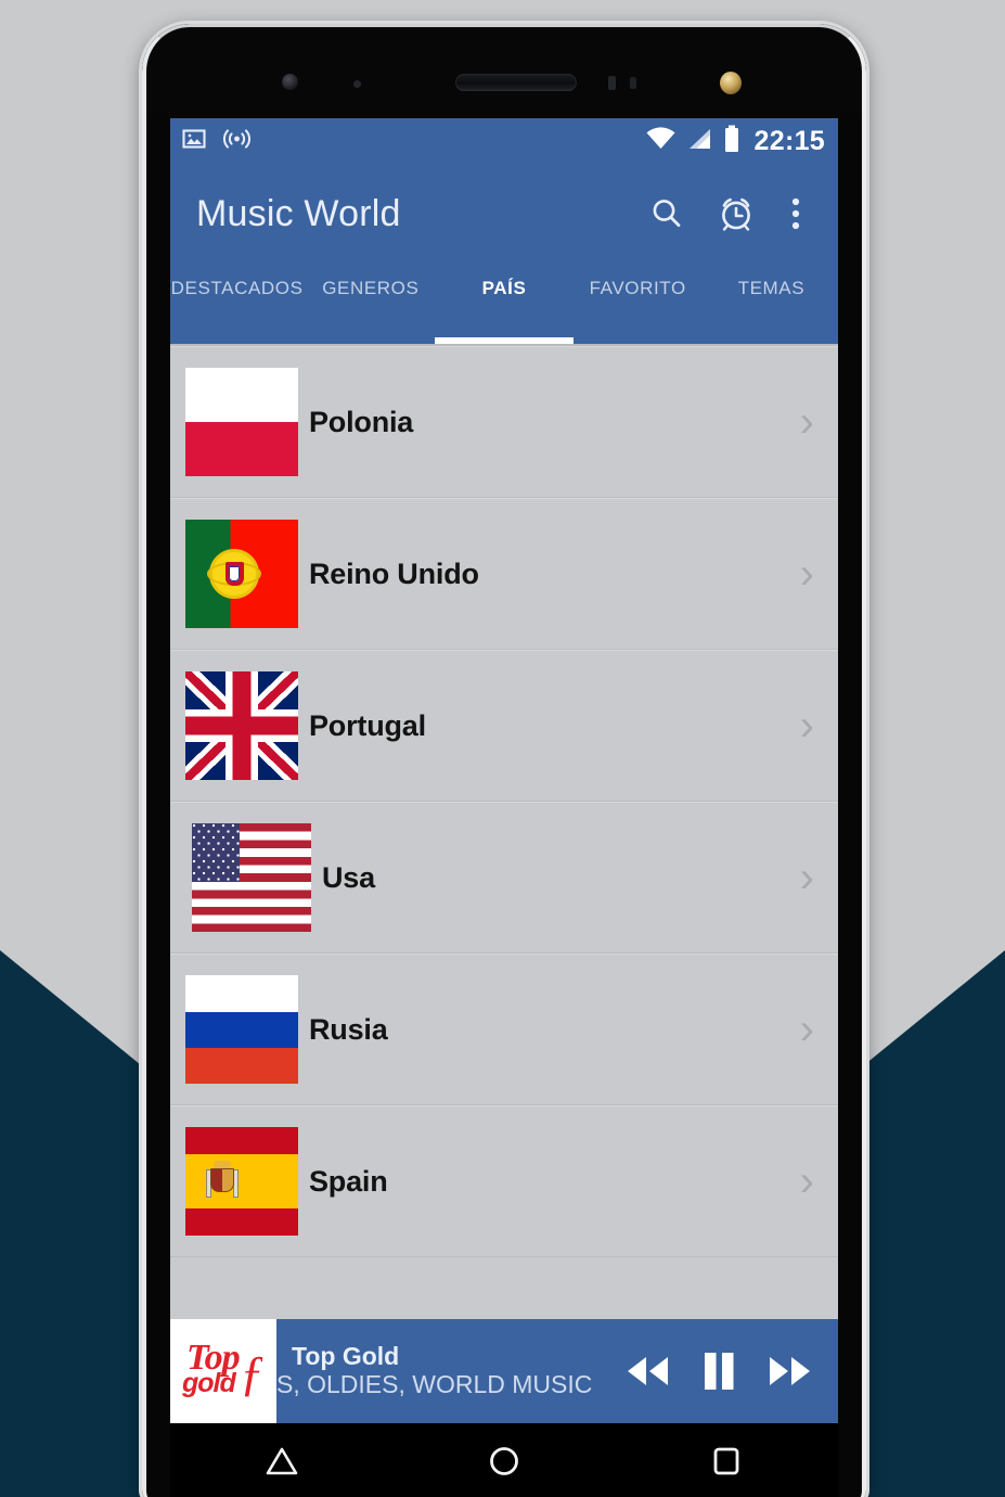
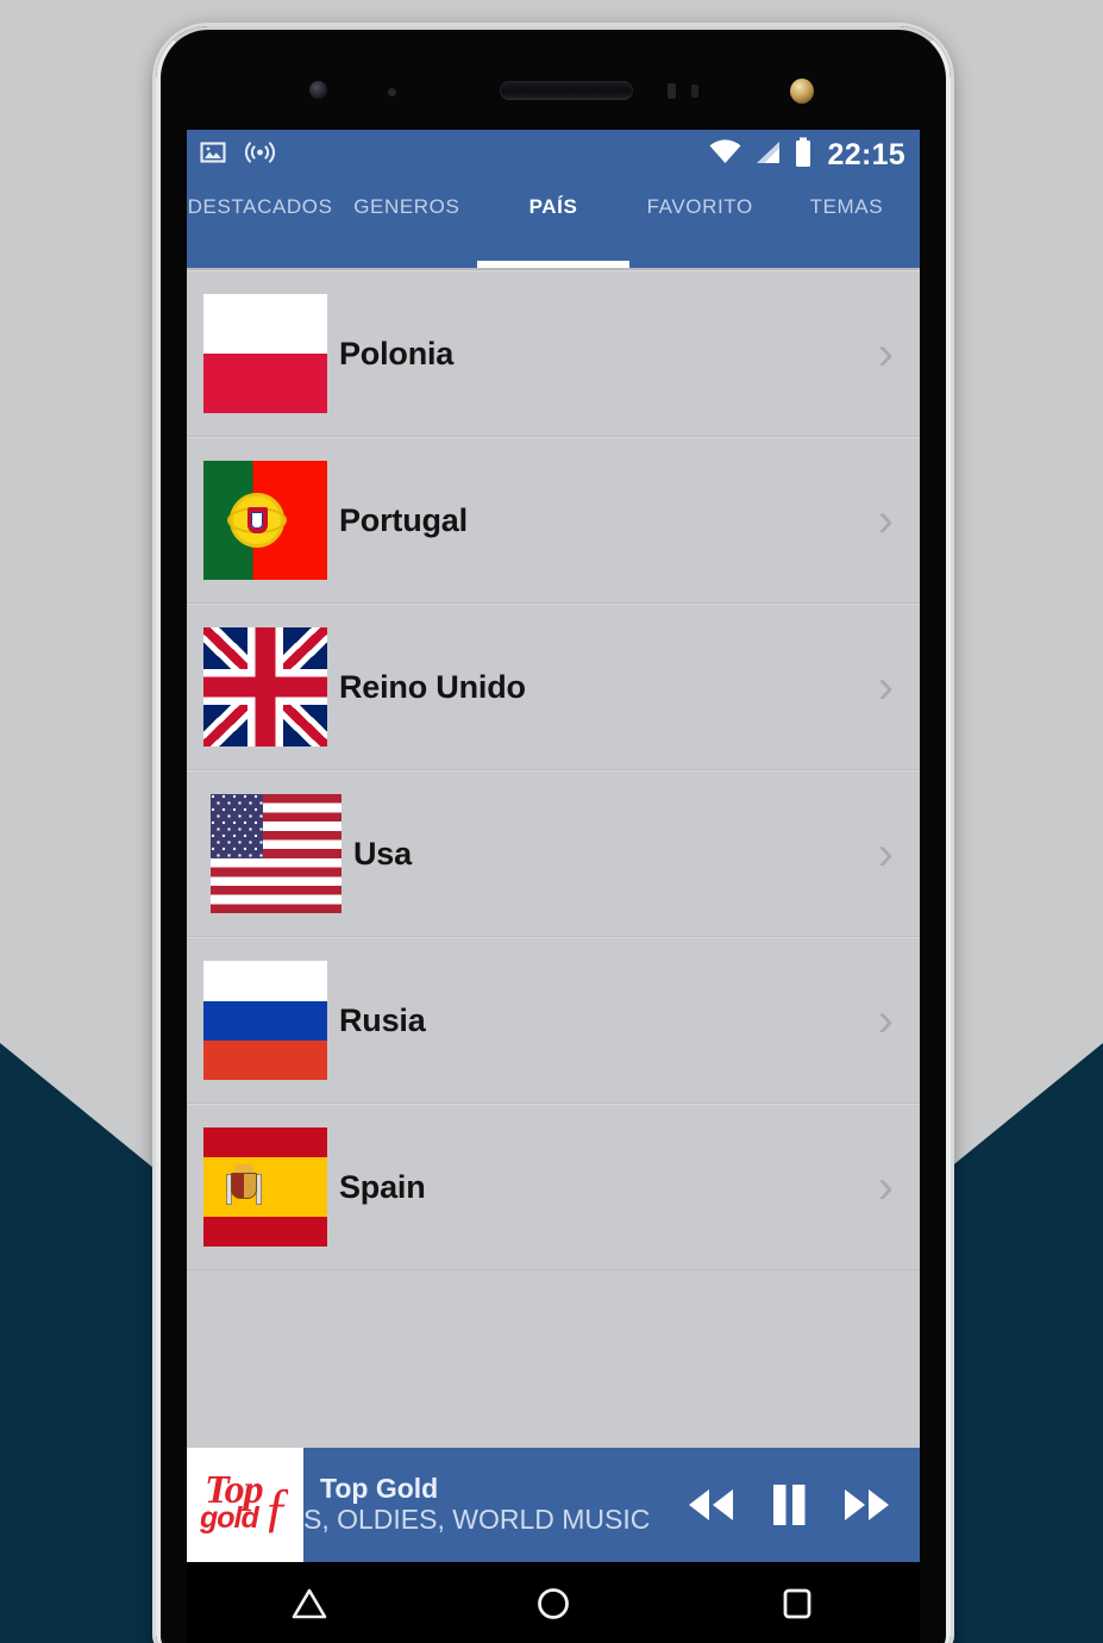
  22:15
- Music World
  DESTACADOS
  GENEROS
  PAÍS
  FAVORITO
  TEMAS
  Polonia
  ›
- Reino Unido
+ Portugal
  ›
- Portugal
+ Reino Unido
  ›
  Usa
  ›
  Rusia
  ›
  Spain
  ›
  Top
  gold
  ƒ
  Top Gold
  S, OLDIES, WORLD MUSIC
